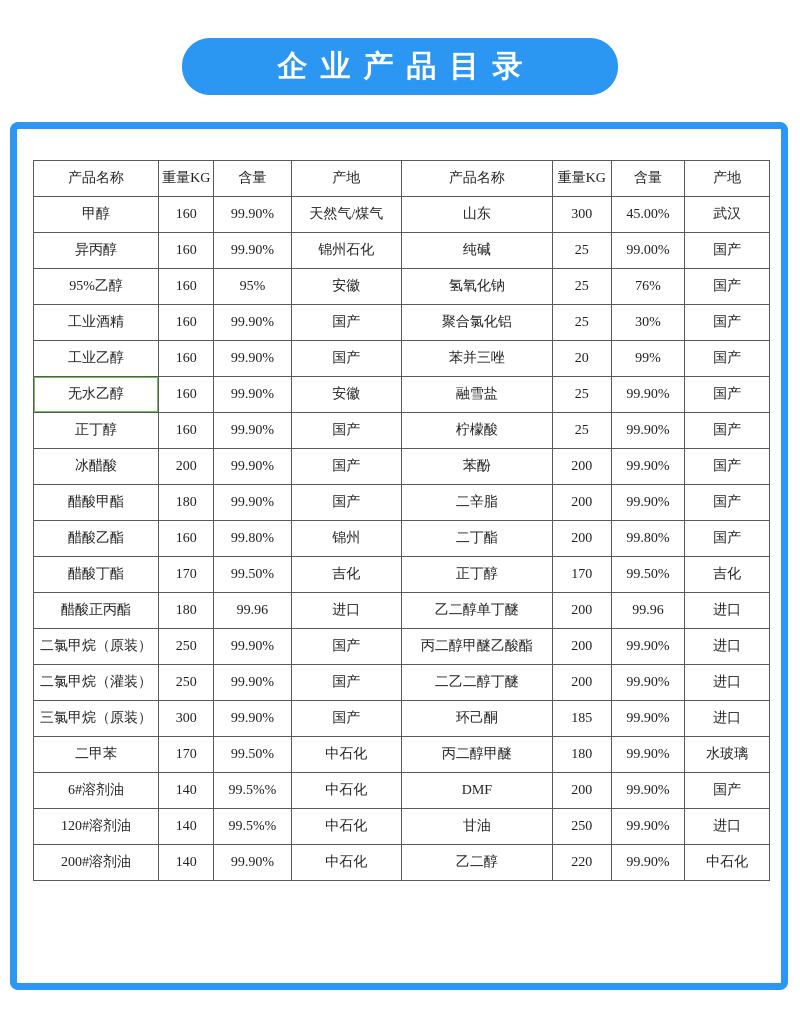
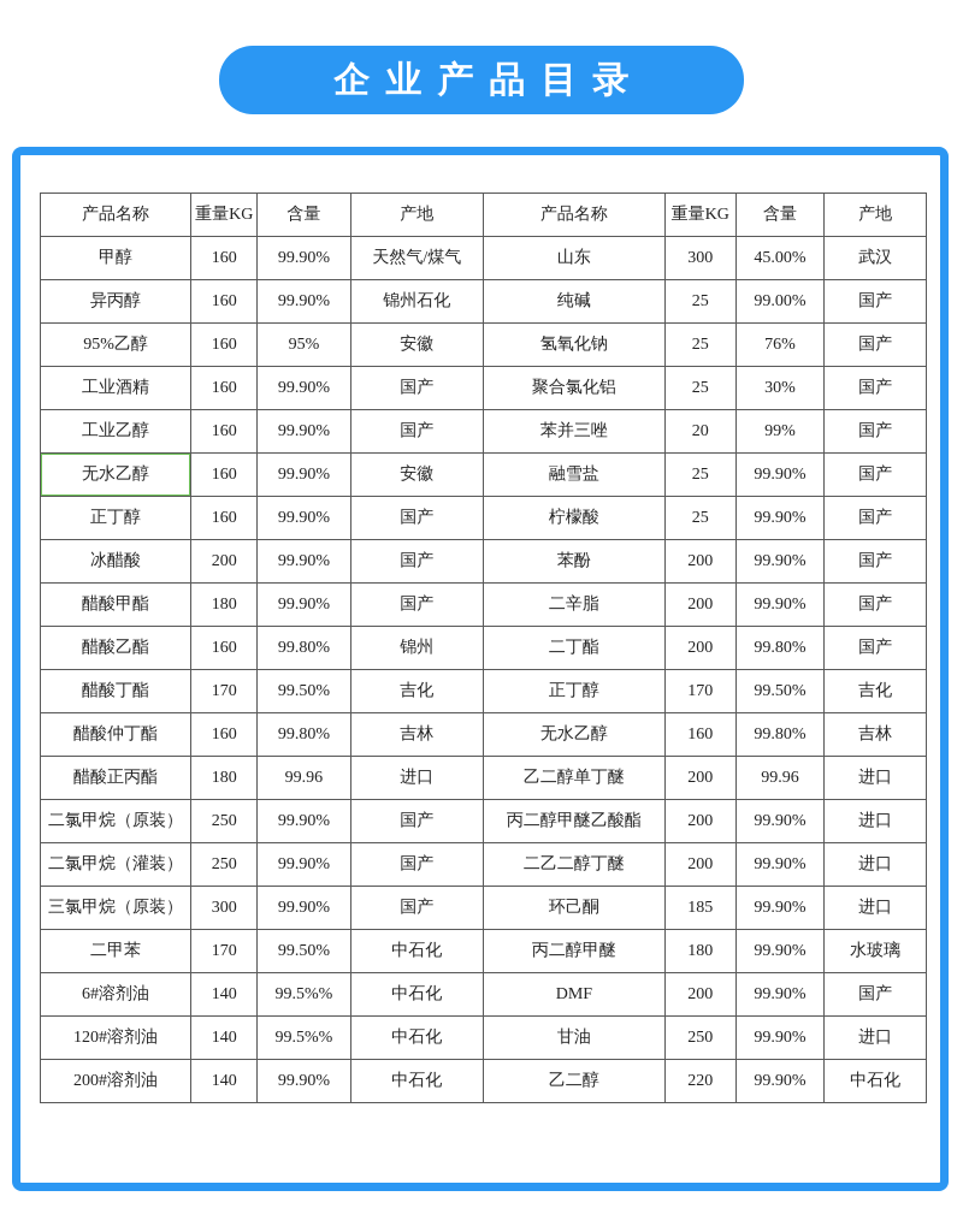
  企业产品目录
  产品名称	重量KG	含量	产地	产品名称	重量KG	含量	产地
  甲醇	160	99.90%	天然气/煤气	山东	300	45.00%	武汉
  异丙醇	160	99.90%	锦州石化	纯碱	25	99.00%	国产
  95%乙醇	160	95%	安徽	氢氧化钠	25	76%	国产
  工业酒精	160	99.90%	国产	聚合氯化铝	25	30%	国产
  工业乙醇	160	99.90%	国产	苯并三唑	20	99%	国产
  无水乙醇	160	99.90%	安徽	融雪盐	25	99.90%	国产
  正丁醇	160	99.90%	国产	柠檬酸	25	99.90%	国产
  冰醋酸	200	99.90%	国产	苯酚	200	99.90%	国产
  醋酸甲酯	180	99.90%	国产	二辛脂	200	99.90%	国产
  醋酸乙酯	160	99.80%	锦州	二丁酯	200	99.80%	国产
  醋酸丁酯	170	99.50%	吉化	正丁醇	170	99.50%	吉化
+ 醋酸仲丁酯	160	99.80%	吉林	无水乙醇	160	99.80%	吉林
  醋酸正丙酯	180	99.96	进口	乙二醇单丁醚	200	99.96	进口
  二氯甲烷（原装）	250	99.90%	国产	丙二醇甲醚乙酸酯	200	99.90%	进口
  二氯甲烷（灌装）	250	99.90%	国产	二乙二醇丁醚	200	99.90%	进口
  三氯甲烷（原装）	300	99.90%	国产	环己酮	185	99.90%	进口
  二甲苯	170	99.50%	中石化	丙二醇甲醚	180	99.90%	水玻璃
  6#溶剂油	140	99.5%%	中石化	DMF	200	99.90%	国产
  120#溶剂油	140	99.5%%	中石化	甘油	250	99.90%	进口
  200#溶剂油	140	99.90%	中石化	乙二醇	220	99.90%	中石化
